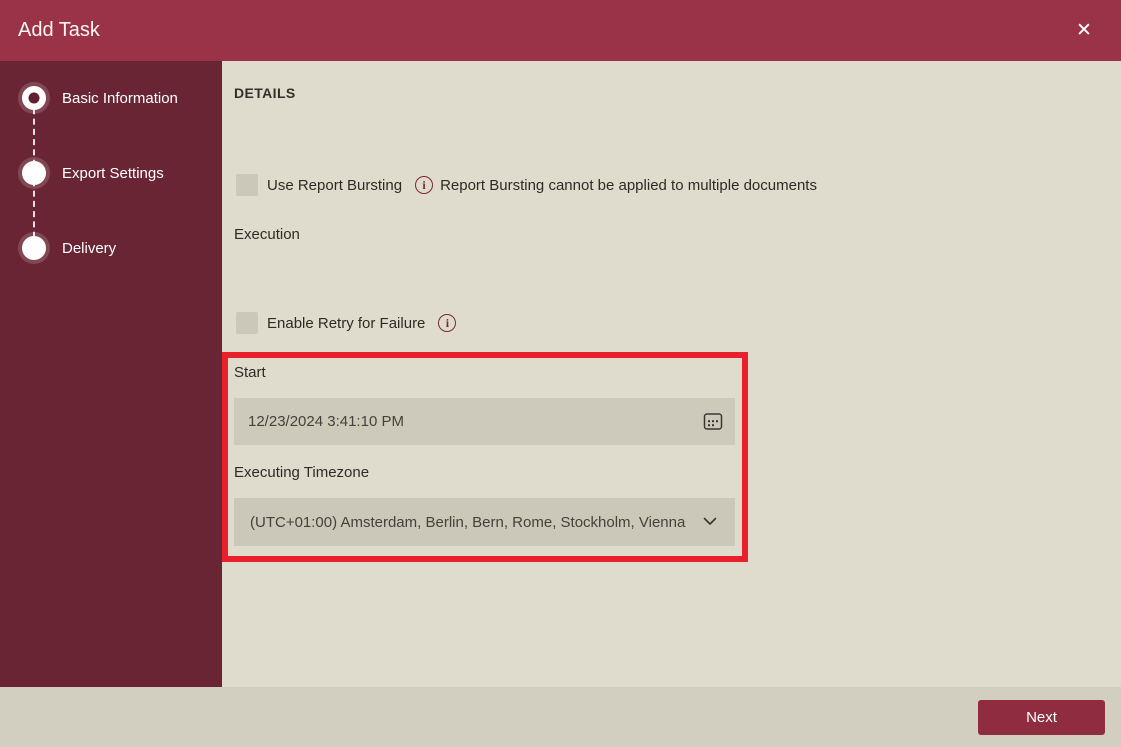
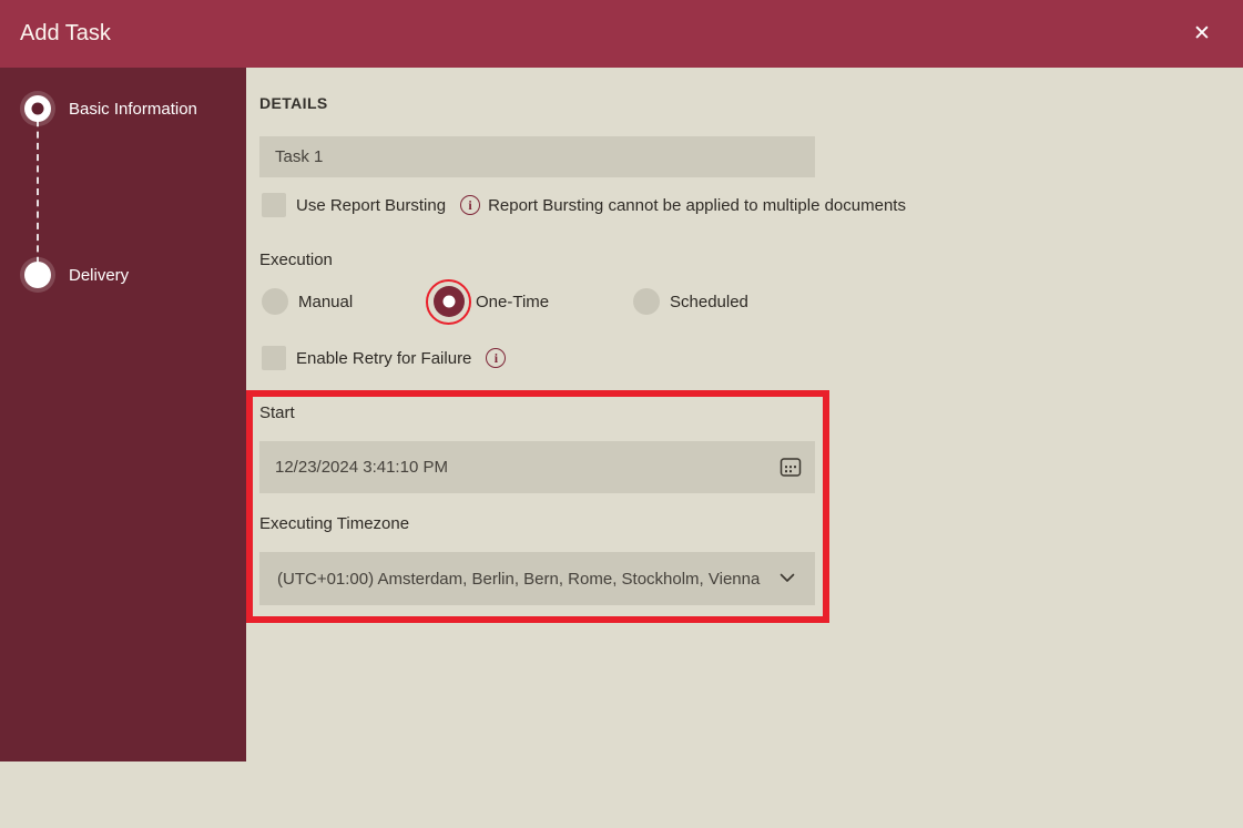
  Add Task
  ✕
  Basic Information
- Export Settings
  Delivery
  DETAILS
+ Task 1
  Use Report Bursting
  i
  Report Bursting cannot be applied to multiple documents
  Execution
+ Manual
+ One-Time
+ Scheduled
  Enable Retry for Failure
  i
  Start
  12/23/2024 3:41:10 PM
  Executing Timezone
  (UTC+01:00) Amsterdam, Berlin, Bern, Rome, Stockholm, Vienna
- Next
